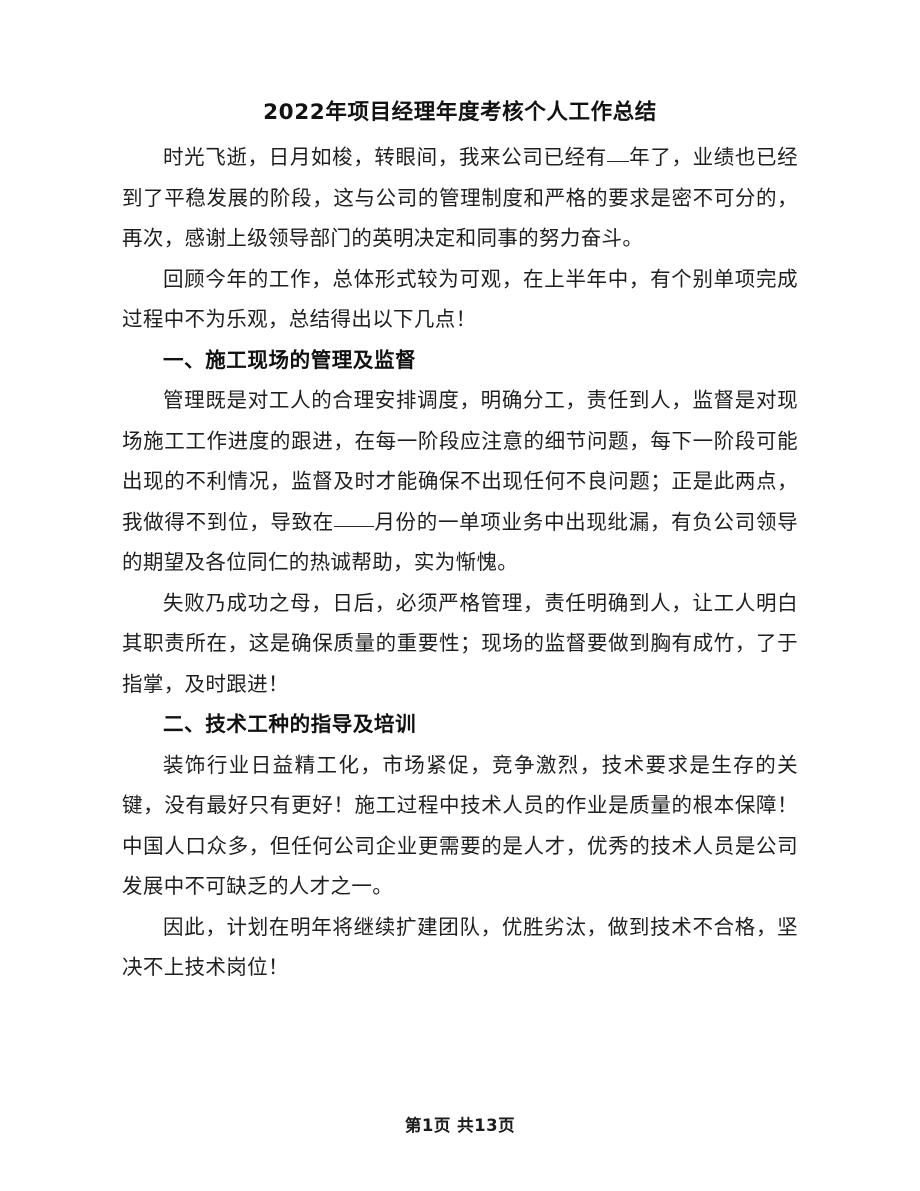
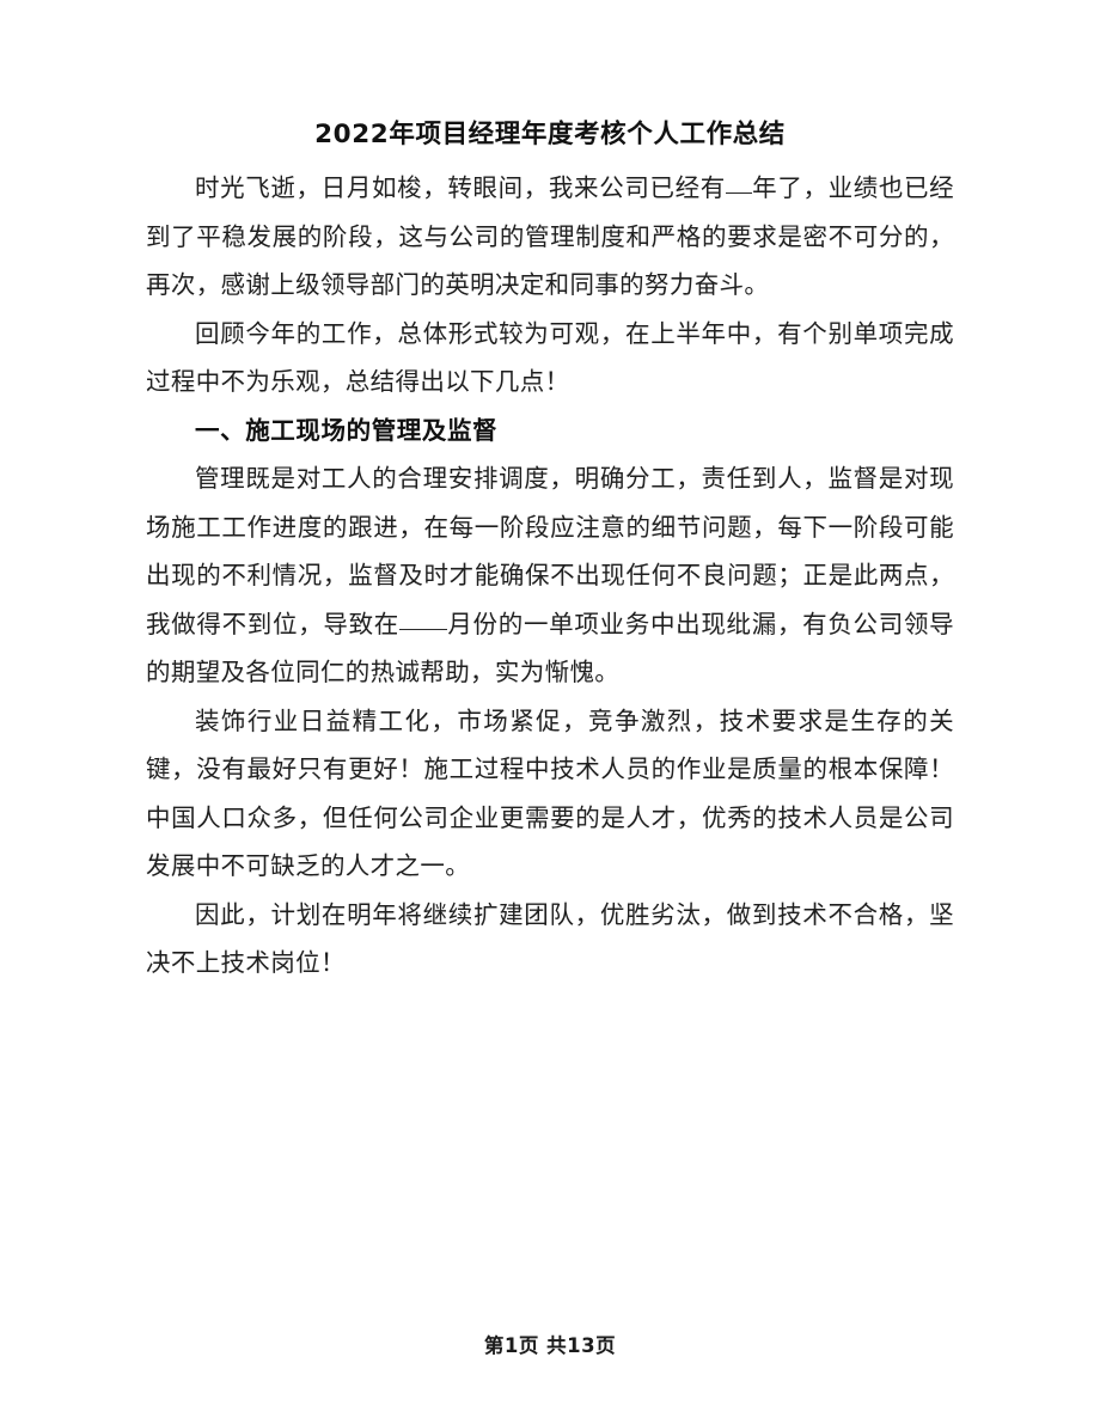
  2022年项目经理年度考核个人工作总结
  时光飞逝，日月如梭，转眼间，我来公司已经有 年了，业绩也已经到了平稳发展的阶段，这与公司的管理制度和严格的要求是密不可分的，再次，感谢上级领导部门的英明决定和同事的努力奋斗。
  回顾今年的工作，总体形式较为可观，在上半年中，有个别单项完成过程中不为乐观，总结得出以下几点！
  一、施工现场的管理及监督
  管理既是对工人的合理安排调度，明确分工，责任到人，监督是对现场施工工作进度的跟进，在每一阶段应注意的细节问题，每下一阶段可能出现的不利情况，监督及时才能确保不出现任何不良问题；正是此两点，我做得不到位，导致在 月份的一单项业务中出现纰漏，有负公司领导的期望及各位同仁的热诚帮助，实为惭愧。
- 失败乃成功之母，日后，必须严格管理，责任明确到人，让工人明白其职责所在，这是确保质量的重要性；现场的监督要做到胸有成竹，了于指掌，及时跟进！
- 二、技术工种的指导及培训
  装饰行业日益精工化，市场紧促，竞争激烈，技术要求是生存的关键，没有最好只有更好！施工过程中技术人员的作业是质量的根本保障！中国人口众多，但任何公司企业更需要的是人才，优秀的技术人员是公司发展中不可缺乏的人才之一。
  因此，计划在明年将继续扩建团队，优胜劣汰，做到技术不合格，坚决不上技术岗位！
  第1页 共13页
